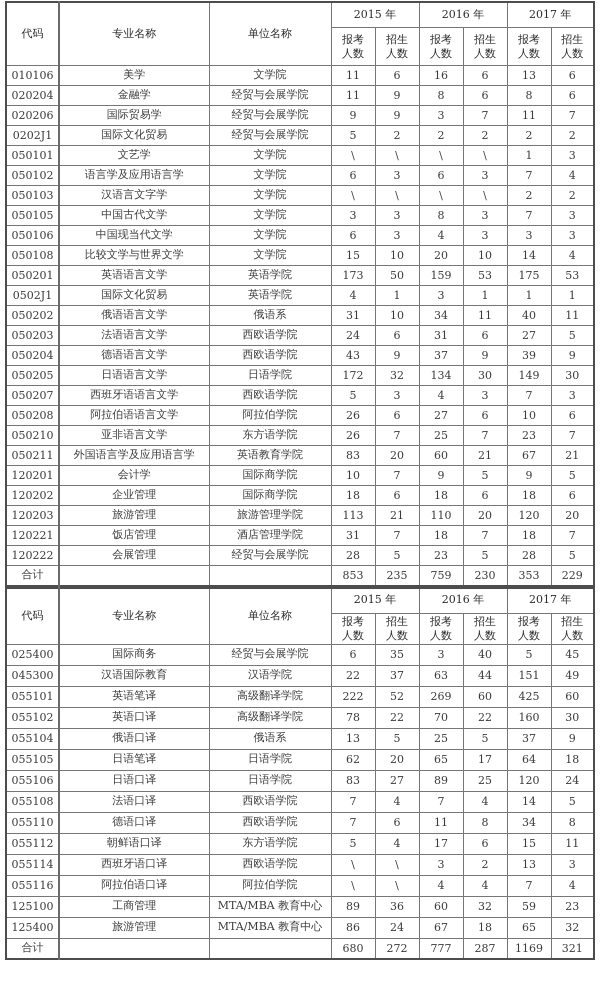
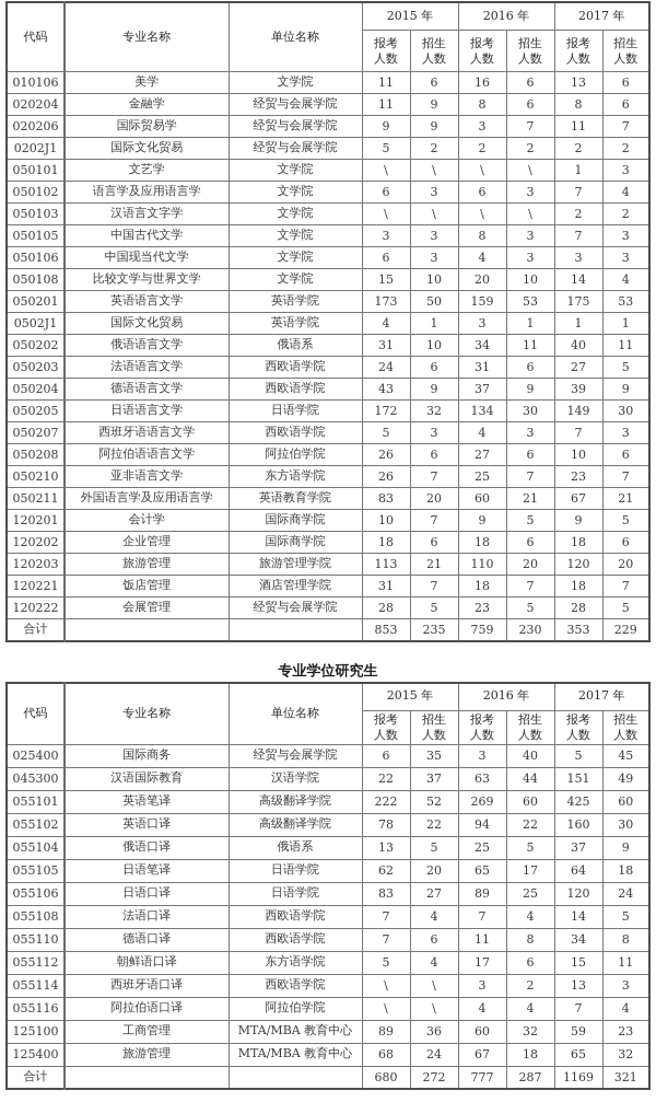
  代码	专业名称	单位名称	2015 年	2016 年	2017 年
  报考人数	招生人数	报考人数	招生人数	报考人数	招生人数
  010106	美学	文学院	11	6	16	6	13	6
  020204	金融学	经贸与会展学院	11	9	8	6	8	6
  020206	国际贸易学	经贸与会展学院	9	9	3	7	11	7
  0202J1	国际文化贸易	经贸与会展学院	5	2	2	2	2	2
  050101	文艺学	文学院	\	\	\	\	1	3
  050102	语言学及应用语言学	文学院	6	3	6	3	7	4
  050103	汉语言文字学	文学院	\	\	\	\	2	2
  050105	中国古代文学	文学院	3	3	8	3	7	3
  050106	中国现当代文学	文学院	6	3	4	3	3	3
  050108	比较文学与世界文学	文学院	15	10	20	10	14	4
  050201	英语语言文学	英语学院	173	50	159	53	175	53
  0502J1	国际文化贸易	英语学院	4	1	3	1	1	1
  050202	俄语语言文学	俄语系	31	10	34	11	40	11
  050203	法语语言文学	西欧语学院	24	6	31	6	27	5
  050204	德语语言文学	西欧语学院	43	9	37	9	39	9
  050205	日语语言文学	日语学院	172	32	134	30	149	30
  050207	西班牙语语言文学	西欧语学院	5	3	4	3	7	3
  050208	阿拉伯语语言文学	阿拉伯学院	26	6	27	6	10	6
  050210	亚非语言文学	东方语学院	26	7	25	7	23	7
  050211	外国语言学及应用语言学	英语教育学院	83	20	60	21	67	21
  120201	会计学	国际商学院	10	7	9	5	9	5
  120202	企业管理	国际商学院	18	6	18	6	18	6
  120203	旅游管理	旅游管理学院	113	21	110	20	120	20
  120221	饭店管理	酒店管理学院	31	7	18	7	18	7
  120222	会展管理	经贸与会展学院	28	5	23	5	28	5
  合计			853	235	759	230	353	229
+ 专业学位研究生
  代码	专业名称	单位名称	2015 年	2016 年	2017 年
  报考人数	招生人数	报考人数	招生人数	报考人数	招生人数
  025400	国际商务	经贸与会展学院	6	35	3	40	5	45
  045300	汉语国际教育	汉语学院	22	37	63	44	151	49
  055101	英语笔译	高级翻译学院	222	52	269	60	425	60
- 055102	英语口译	高级翻译学院	78	22	70	22	160	30
+ 055102	英语口译	高级翻译学院	78	22	94	22	160	30
  055104	俄语口译	俄语系	13	5	25	5	37	9
  055105	日语笔译	日语学院	62	20	65	17	64	18
  055106	日语口译	日语学院	83	27	89	25	120	24
  055108	法语口译	西欧语学院	7	4	7	4	14	5
  055110	德语口译	西欧语学院	7	6	11	8	34	8
  055112	朝鲜语口译	东方语学院	5	4	17	6	15	11
  055114	西班牙语口译	西欧语学院	\	\	3	2	13	3
  055116	阿拉伯语口译	阿拉伯学院	\	\	4	4	7	4
  125100	工商管理	MTA/MBA 教育中心	89	36	60	32	59	23
- 125400	旅游管理	MTA/MBA 教育中心	86	24	67	18	65	32
+ 125400	旅游管理	MTA/MBA 教育中心	68	24	67	18	65	32
  合计			680	272	777	287	1169	321
